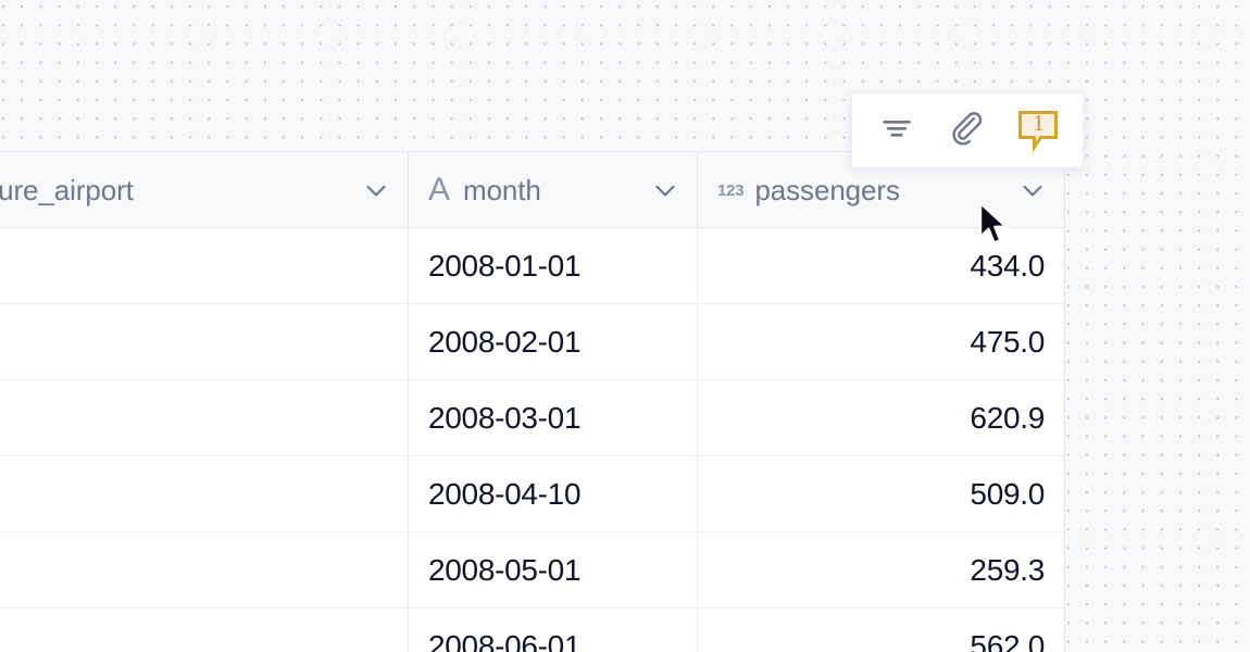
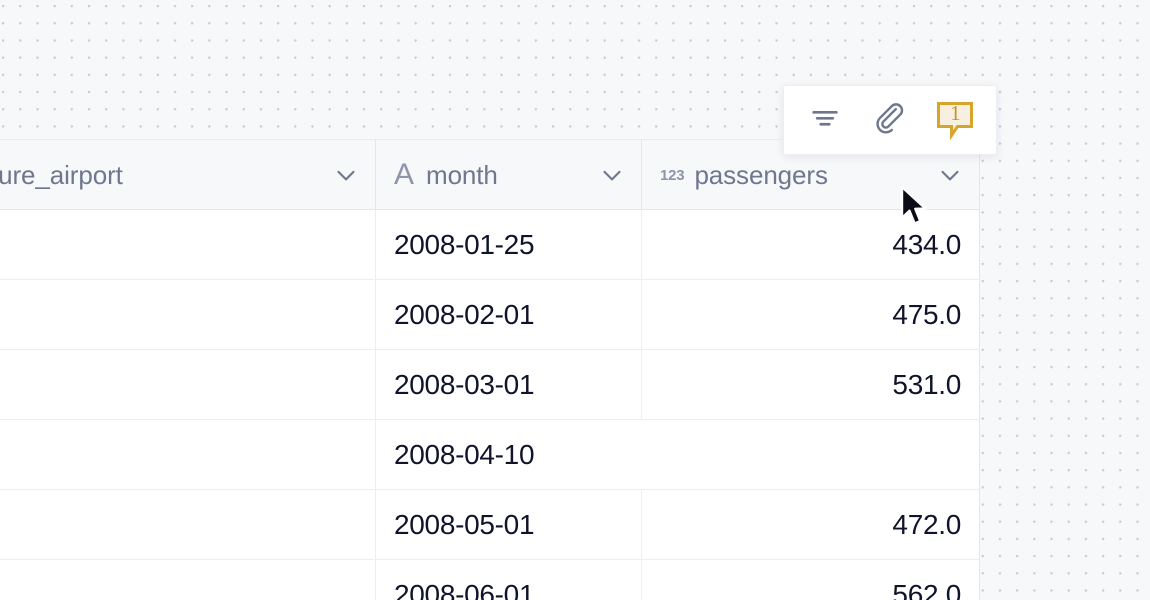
  A
  month
  123
  passengers
- 2008-01-01
+ 2008-01-25
  434.0
  2008-02-01
  475.0
  2008-03-01
- 620.9
+ 531.0
  2008-04-10
- 509.0
  2008-05-01
- 259.3
+ 472.0
  2008-06-01
  562.0
  1
